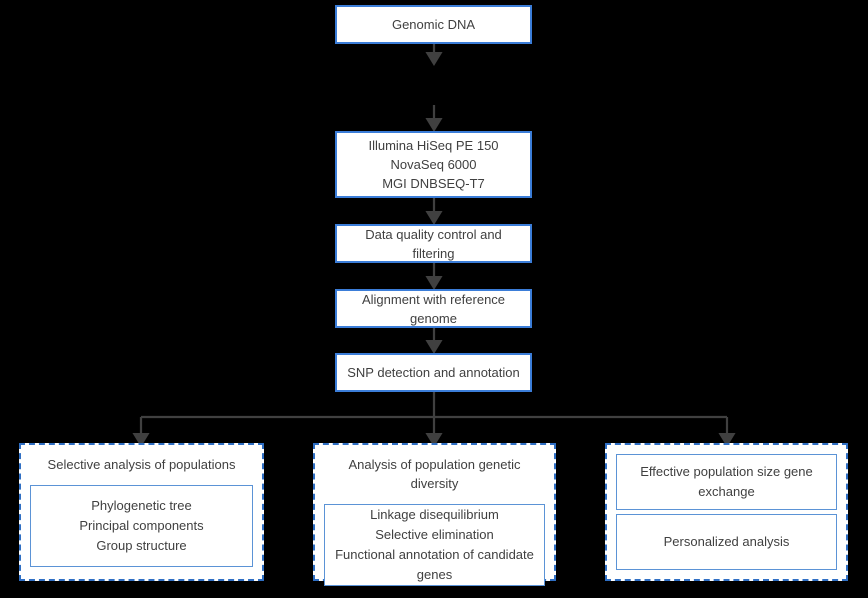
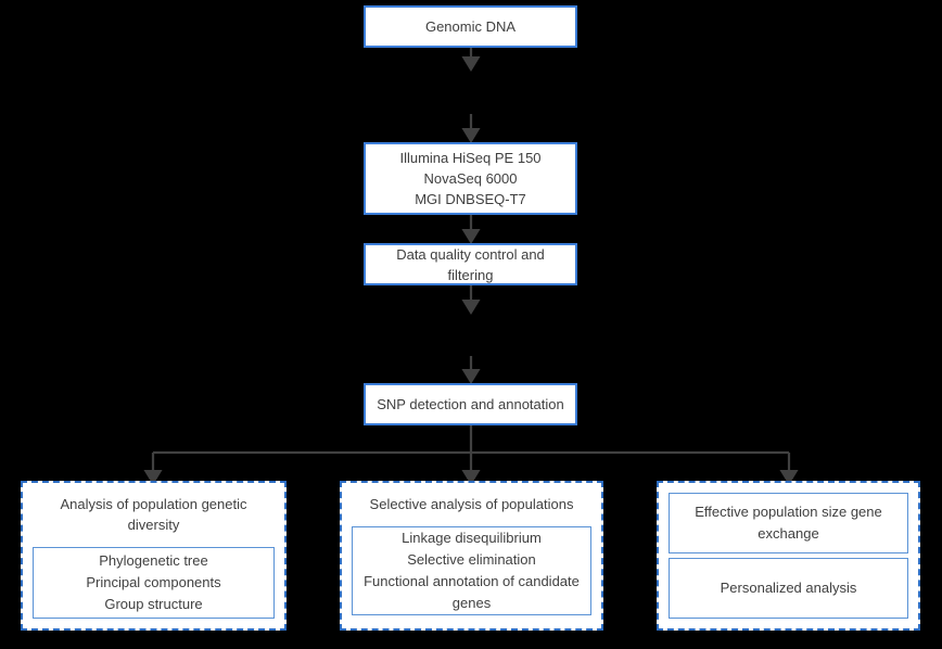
  Genomic DNA
  Illumina HiSeq PE 150
  NovaSeq 6000
  MGI DNBSEQ-T7
  Data quality control and
  filtering
- Alignment with reference
- genome
  SNP detection and annotation
- Selective analysis of populations
+ Analysis of population genetic diversity
  Phylogenetic tree
  Principal components
  Group structure
- Analysis of population genetic diversity
+ Selective analysis of populations
  Linkage disequilibrium
  Selective elimination
  Functional annotation of candidate
  genes
  Effective population size gene
  exchange
  Personalized analysis
